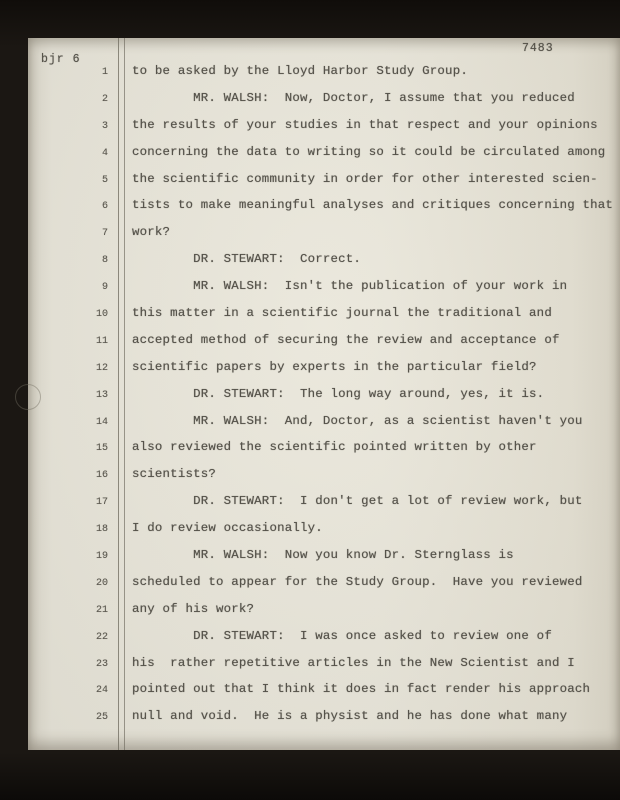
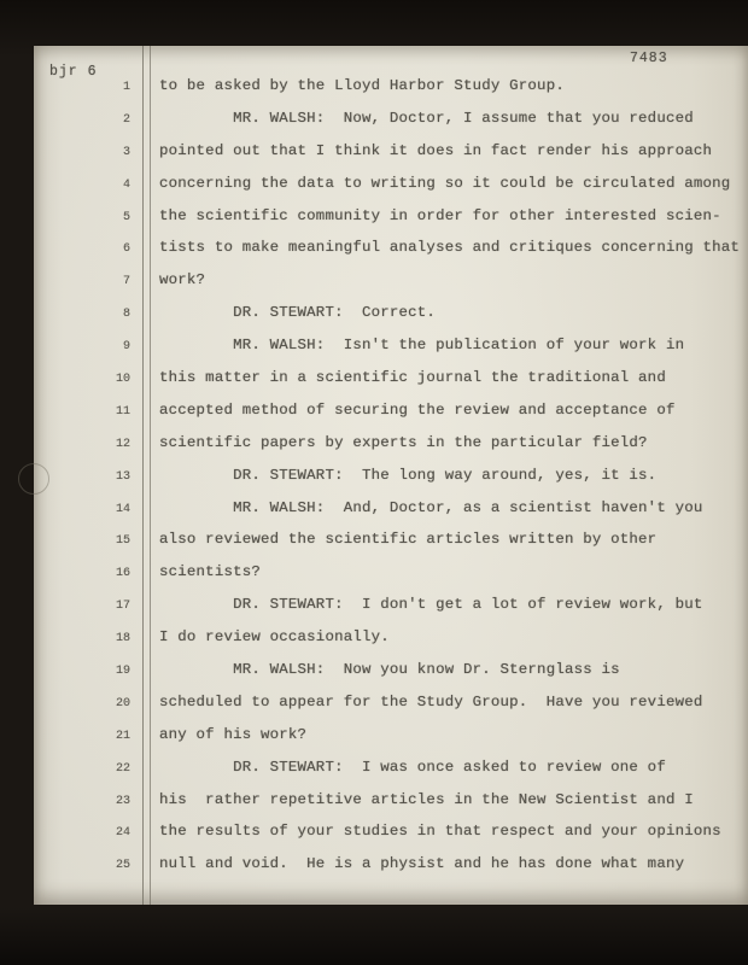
  bjr 6
  7483
  1
  to be asked by the Lloyd Harbor Study Group.
  2
  MR. WALSH: Now, Doctor, I assume that you reduced
  3
- the results of your studies in that respect and your opinions
+ pointed out that I think it does in fact render his approach
  4
  concerning the data to writing so it could be circulated among
  5
  the scientific community in order for other interested scien-
  6
  tists to make meaningful analyses and critiques concerning that
  7
  work?
  8
  DR. STEWART: Correct.
  9
  MR. WALSH: Isn't the publication of your work in
  10
  this matter in a scientific journal the traditional and
  11
  accepted method of securing the review and acceptance of
  12
  scientific papers by experts in the particular field?
  13
  DR. STEWART: The long way around, yes, it is.
  14
  MR. WALSH: And, Doctor, as a scientist haven't you
  15
- also reviewed the scientific pointed written by other
+ also reviewed the scientific articles written by other
  16
  scientists?
  17
  DR. STEWART: I don't get a lot of review work, but
  18
  I do review occasionally.
  19
  MR. WALSH: Now you know Dr. Sternglass is
  20
  scheduled to appear for the Study Group. Have you reviewed
  21
  any of his work?
  22
  DR. STEWART: I was once asked to review one of
  23
  his rather repetitive articles in the New Scientist and I
  24
- pointed out that I think it does in fact render his approach
+ the results of your studies in that respect and your opinions
  25
  null and void. He is a physist and he has done what many
